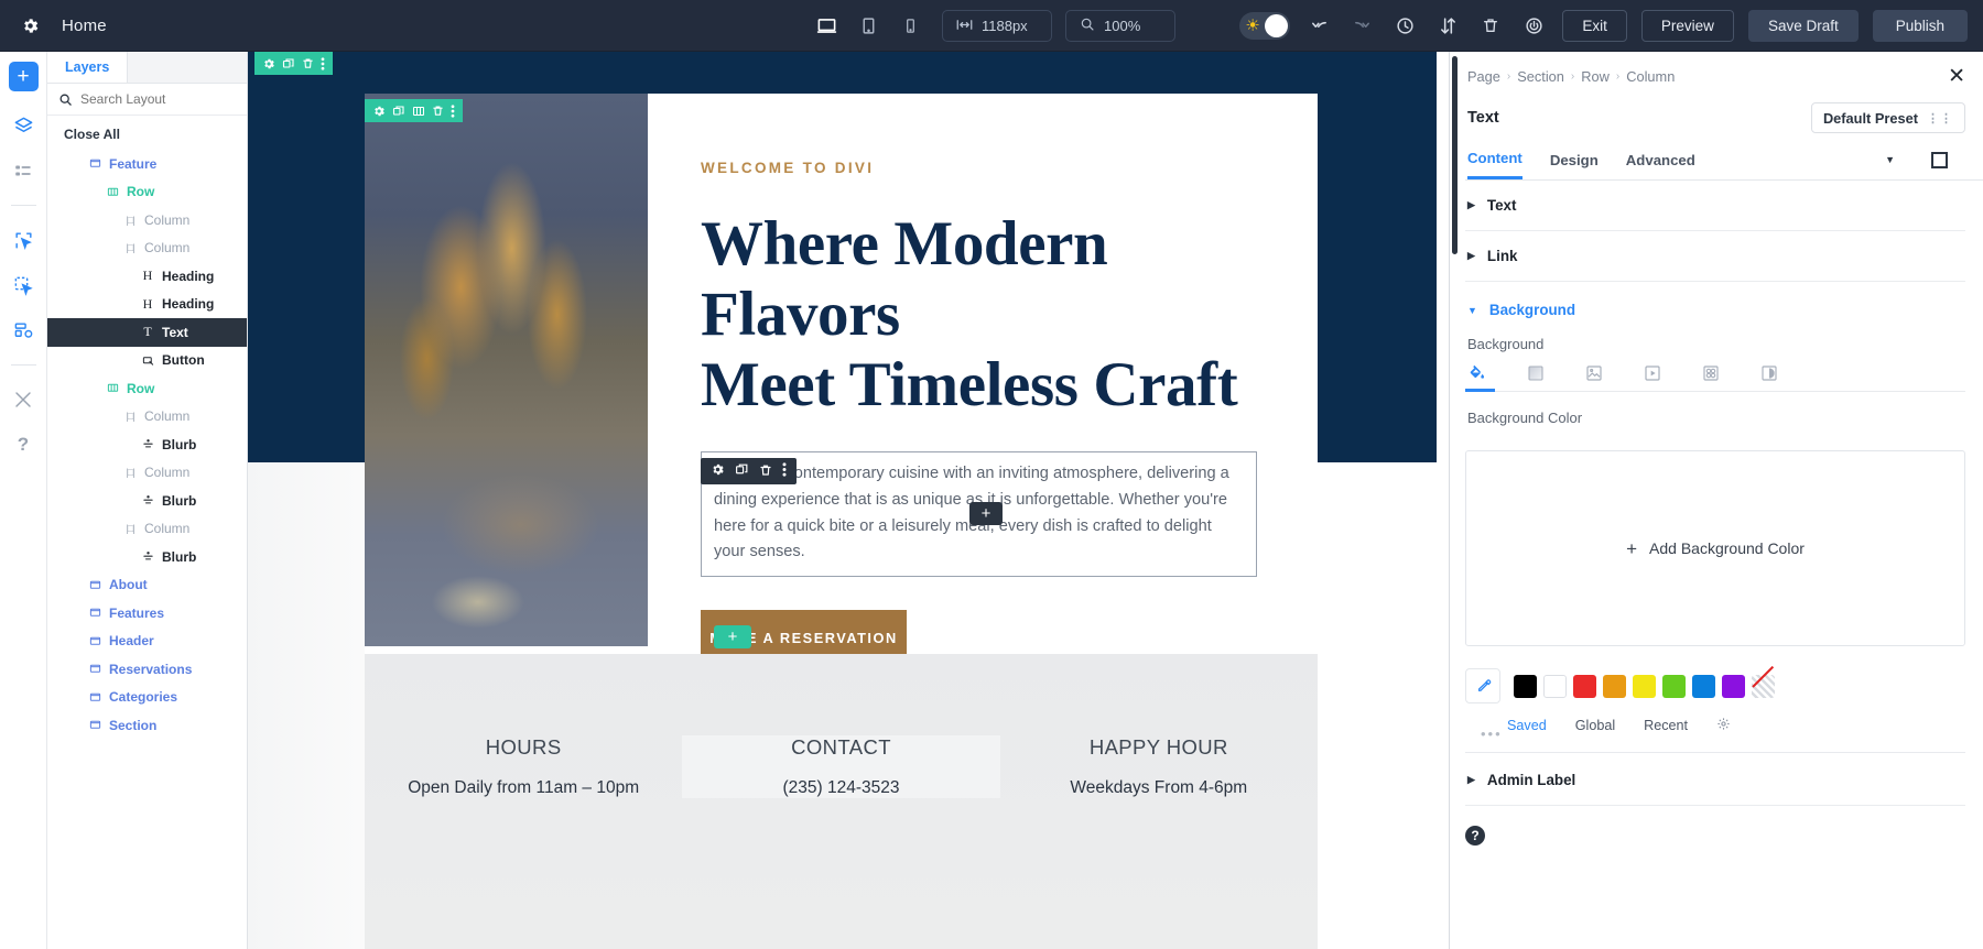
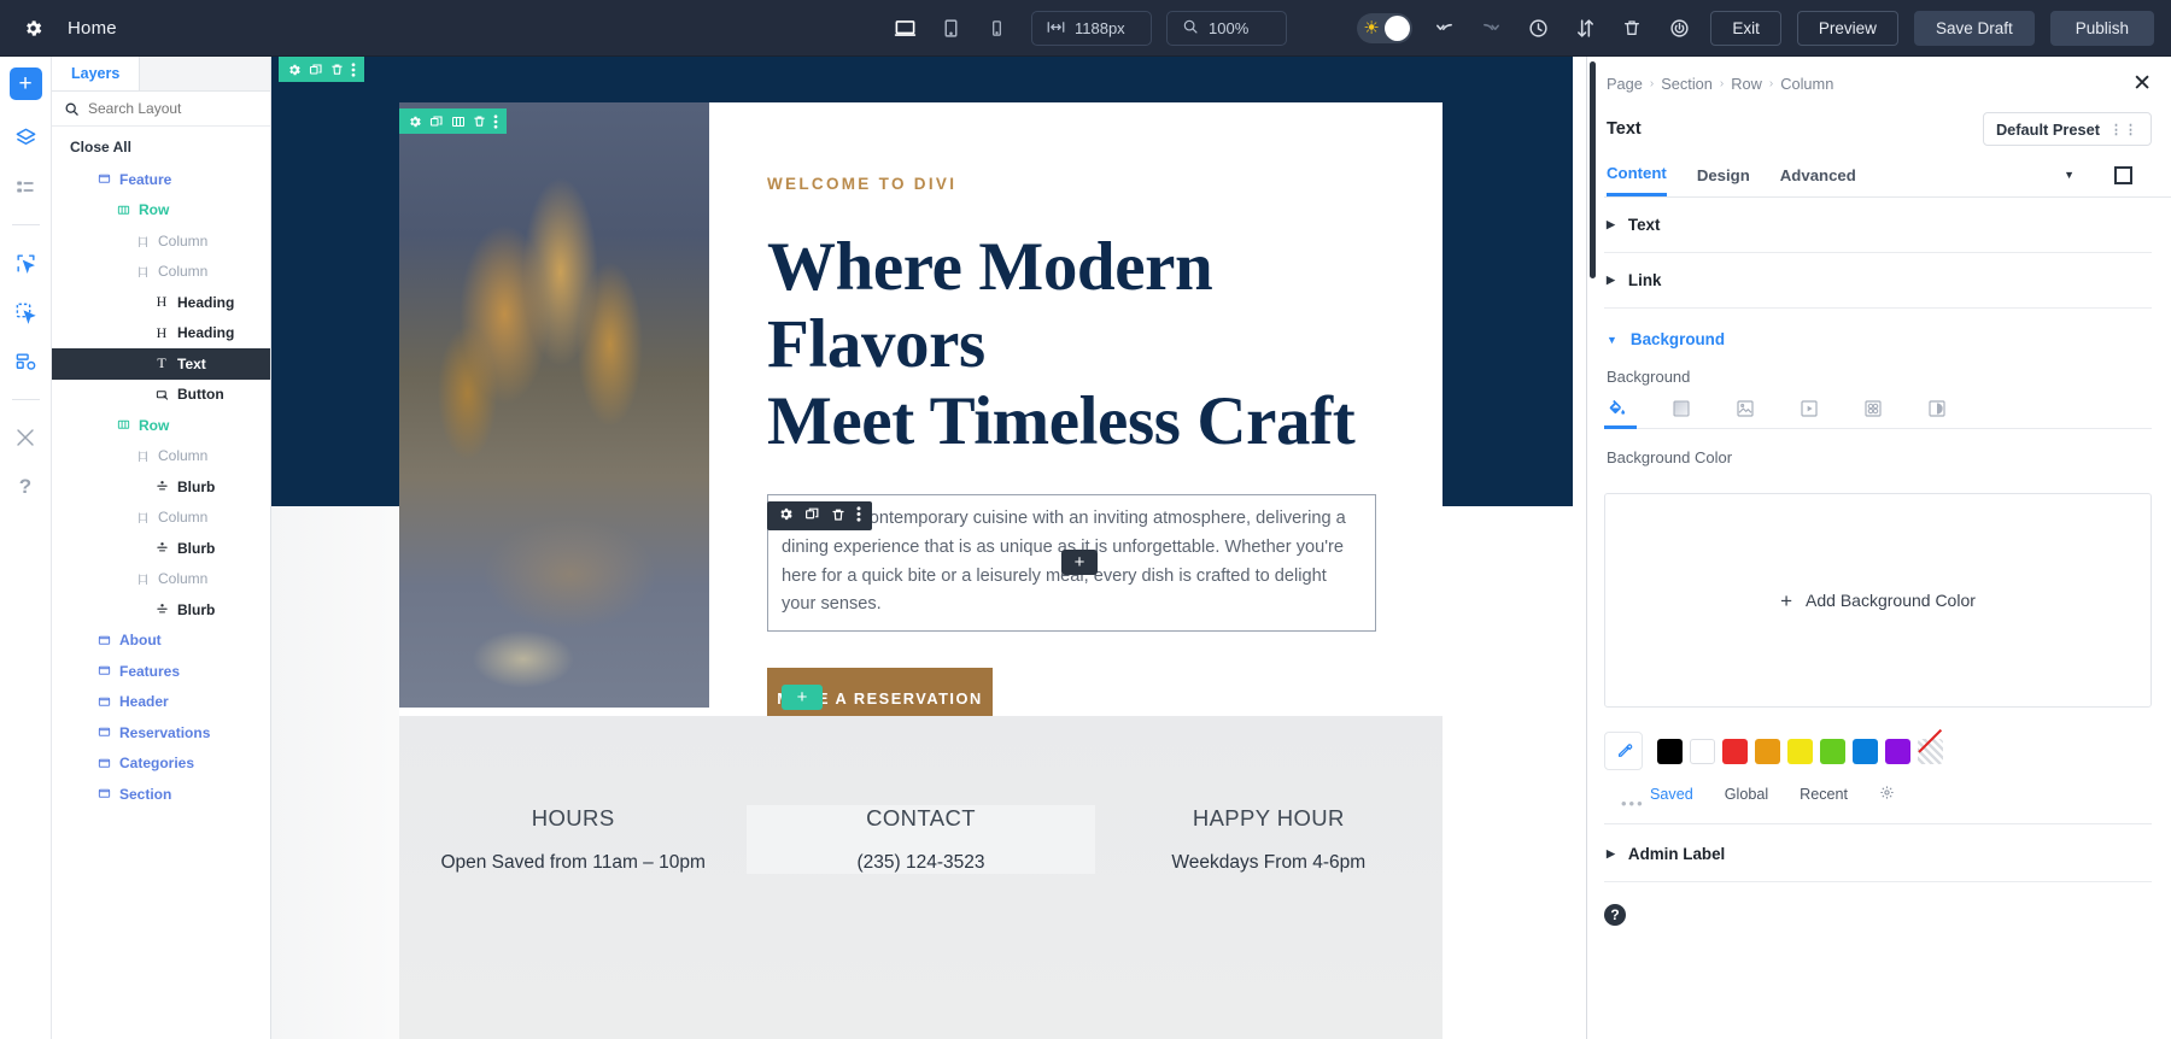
  Home
  1188px
  100%
  ☀
  Exit
  Preview
  Save Draft
  Publish
  +
  ?
  Layers
  Search Layout
  Close All
  Feature
  Row
  |□|
  Column
  |□|
  Column
  H
  Heading
  H
  Heading
  T
  Text
  Button
  Row
  |□|
  Column
  Blurb
  |□|
  Column
  Blurb
  |□|
  Column
  Blurb
  About
  Features
  Header
  Reservations
  Categories
  Section
  WELCOME TO DIVI
  Where Modern Flavors
  Meet Timeless Craft
  ontemporary cuisine with an inviting atmosphere, delivering a dining experience that is as unique as it is unforgettable. Whether you're here for a quick bite or a leisurely meal, every dish is crafted to delight your senses.
  +
  E A RESERVATION
  +
  HOURS
- Open Daily from 11am – 10pm
+ Open Saved from 11am – 10pm
  CONTACT
  (235) 124-3523
  HAPPY HOUR
  Weekdays From 4-6pm
  Page
  ›
  Section
  ›
  Row
  ›
  Column
  ✕
  Text
  Default Preset
  ⋮⋮
  Content
  Design
  Advanced
  ▼
  ▶
  Text
  ▶
  Link
  ▼
  Background
  Background
  Background Color
  +
  Add Background Color
  •••
  Saved
  Global
  Recent
  ▶
  Admin Label
  ?
